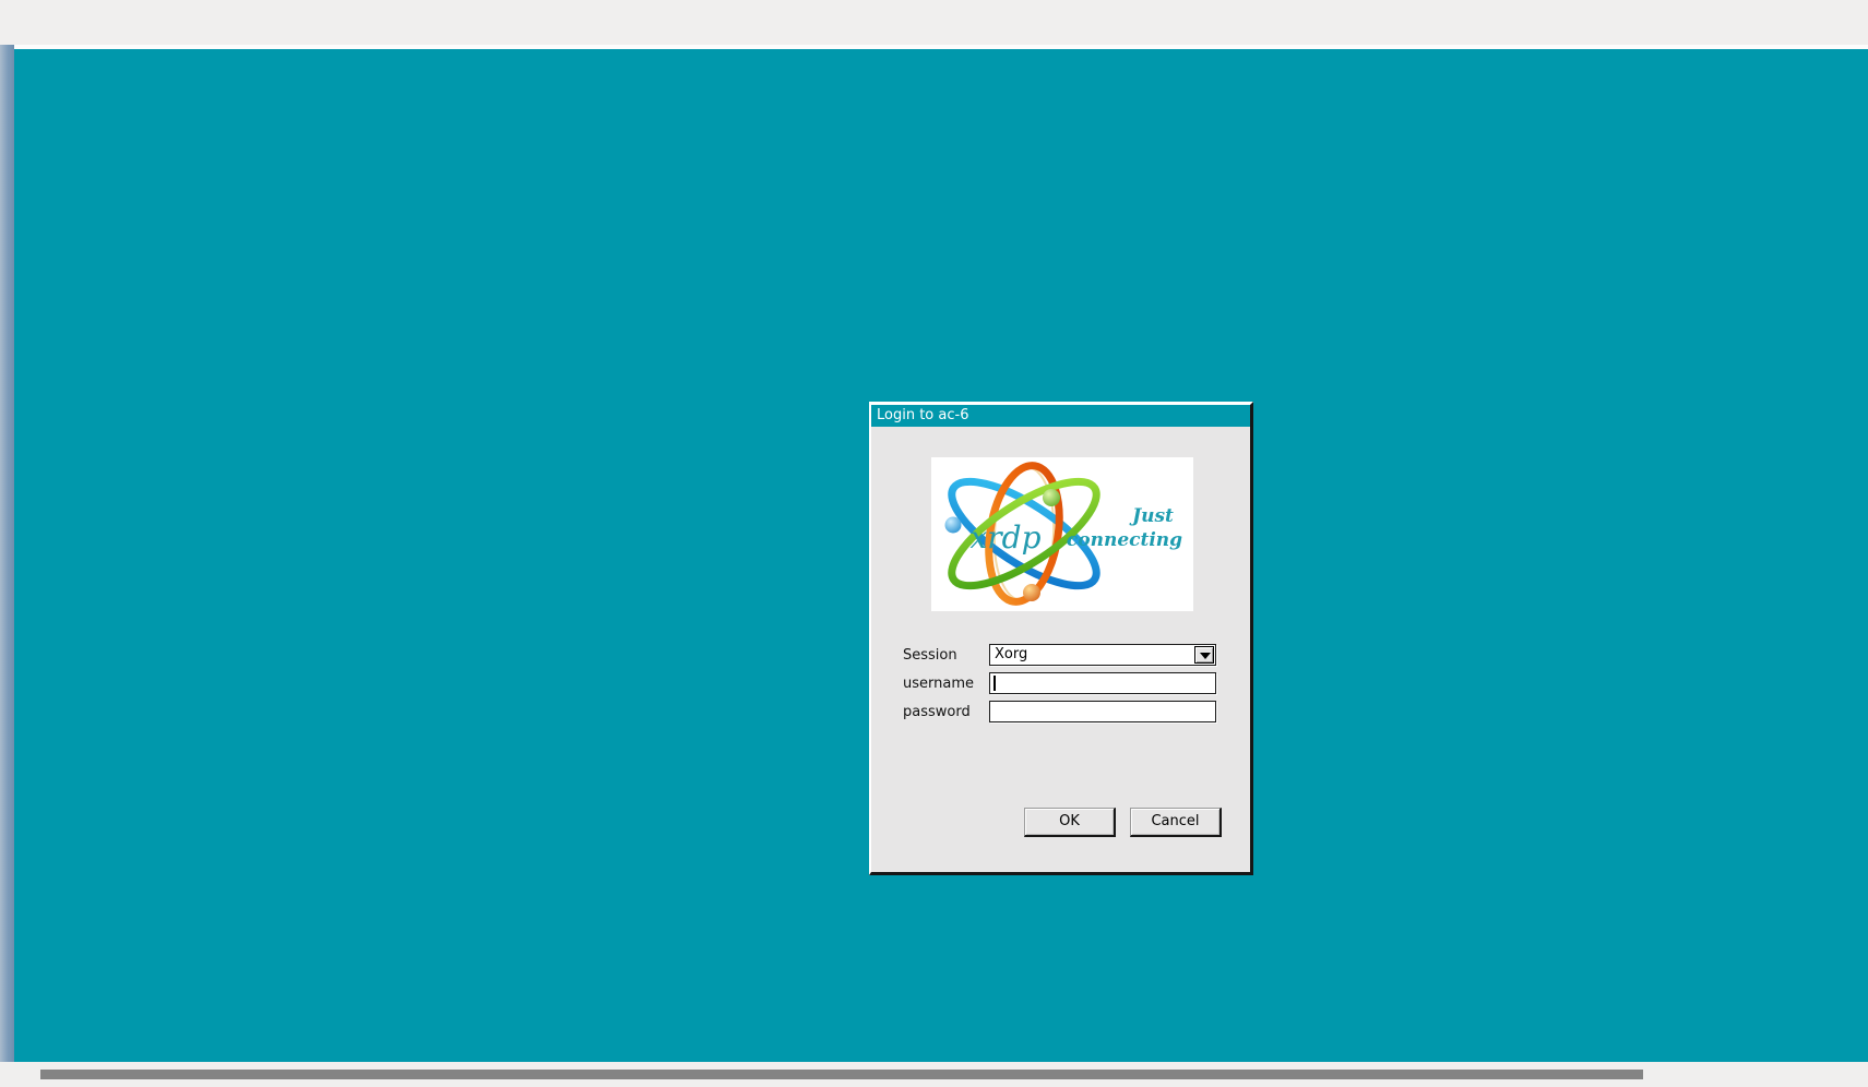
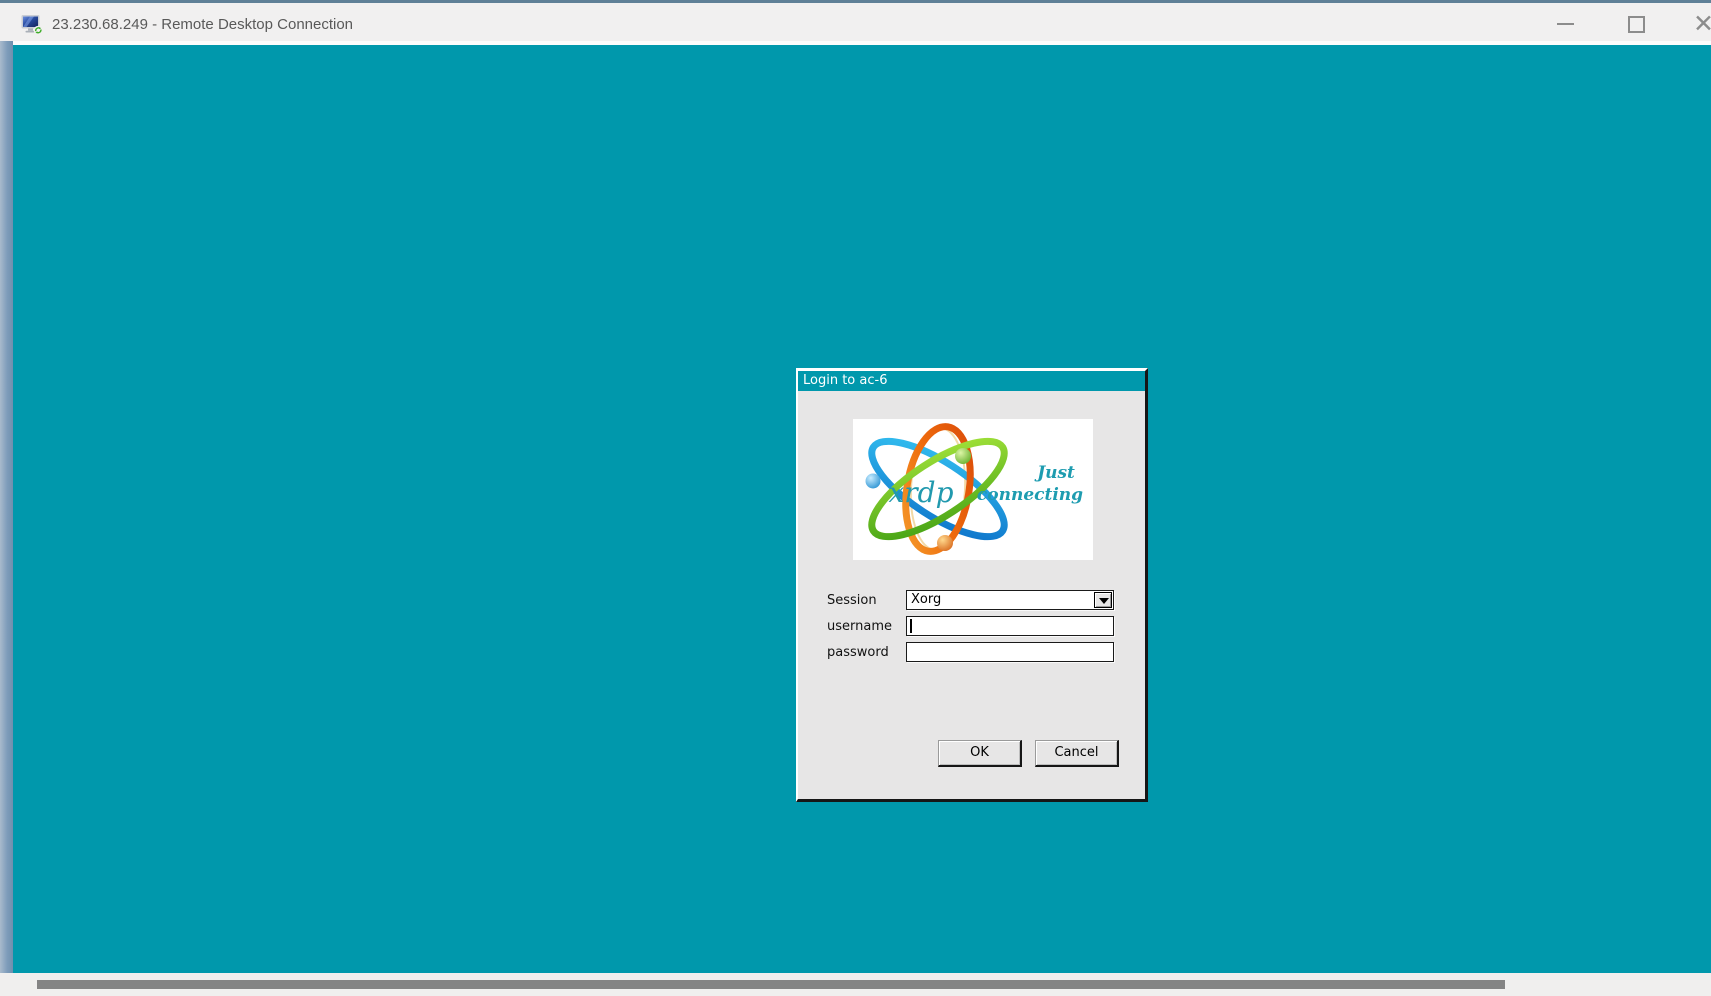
+ 23.230.68.249 - Remote Desktop Connection
+ ✕
  Login to ac-6
  xrdp
  Just
  connecting
  Session
  Xorg
  username
  password
  OK
  Cancel
